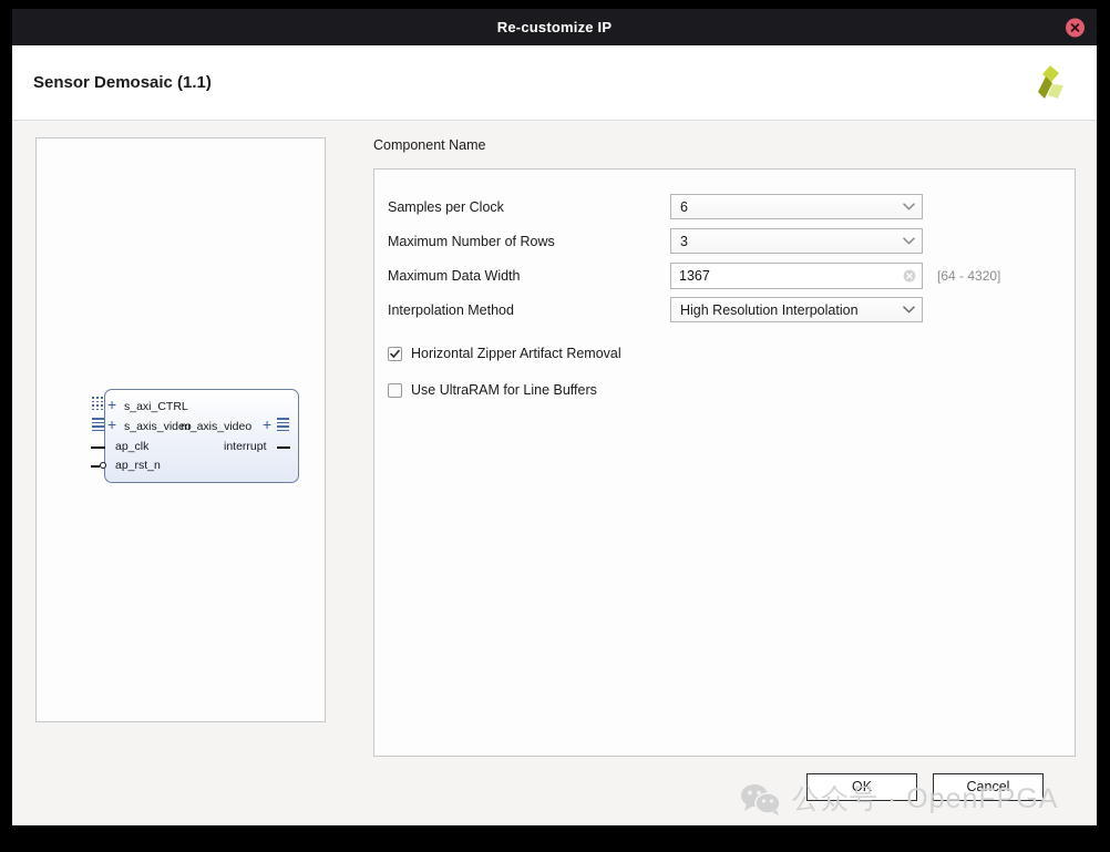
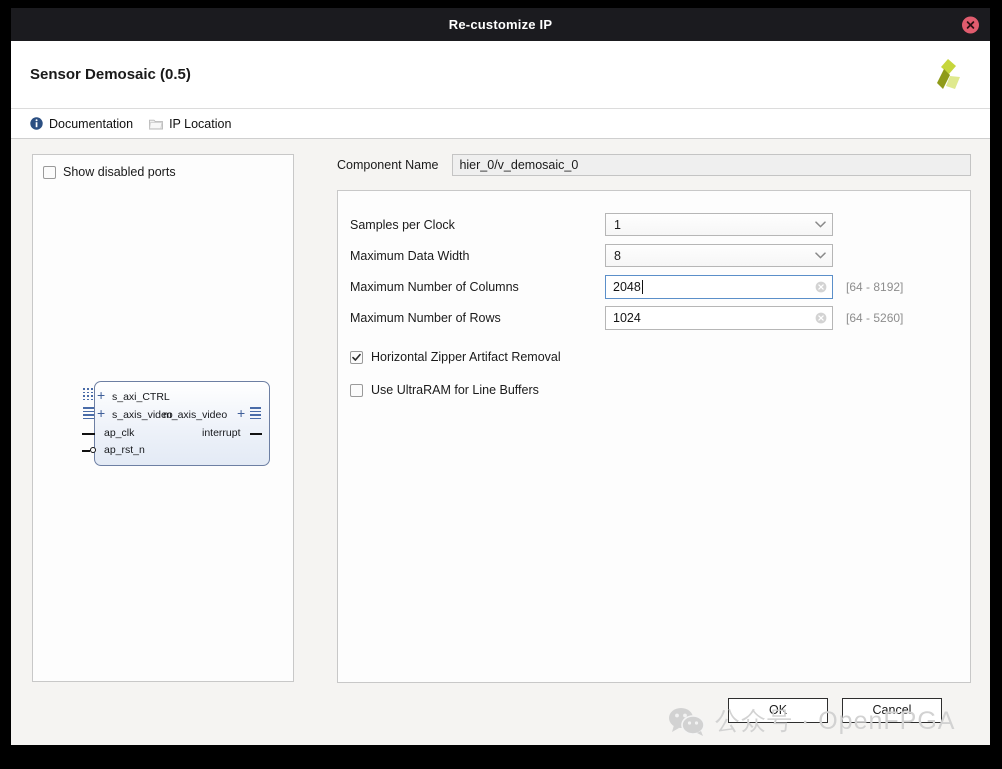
  Re-customize IP
- Sensor Demosaic (1.1)
+ Sensor Demosaic (0.5)
+ Documentation
+ IP Location
+ Show disabled ports
  +
  +
  s_axi_CTRL
  s_axis_video
  ap_clk
  ap_rst_n
  m_axis_video
  interrupt
  +
  Component Name
+ hier_0/v_demosaic_0
  Samples per Clock
- 6
+ 1
- Maximum Number of Rows
+ Maximum Data Width
- 3
+ 8
+ Maximum Number of Columns
+ 2048
+ [64 - 8192]
- Maximum Data Width
+ Maximum Number of Rows
- 1367
+ 1024
- [64 - 4320]
+ [64 - 5260]
- Interpolation Method
- High Resolution Interpolation
  Horizontal Zipper Artifact Removal
  Use UltraRAM for Line Buffers
  OK
  Cancel
  公众号 · OpenFPGA
